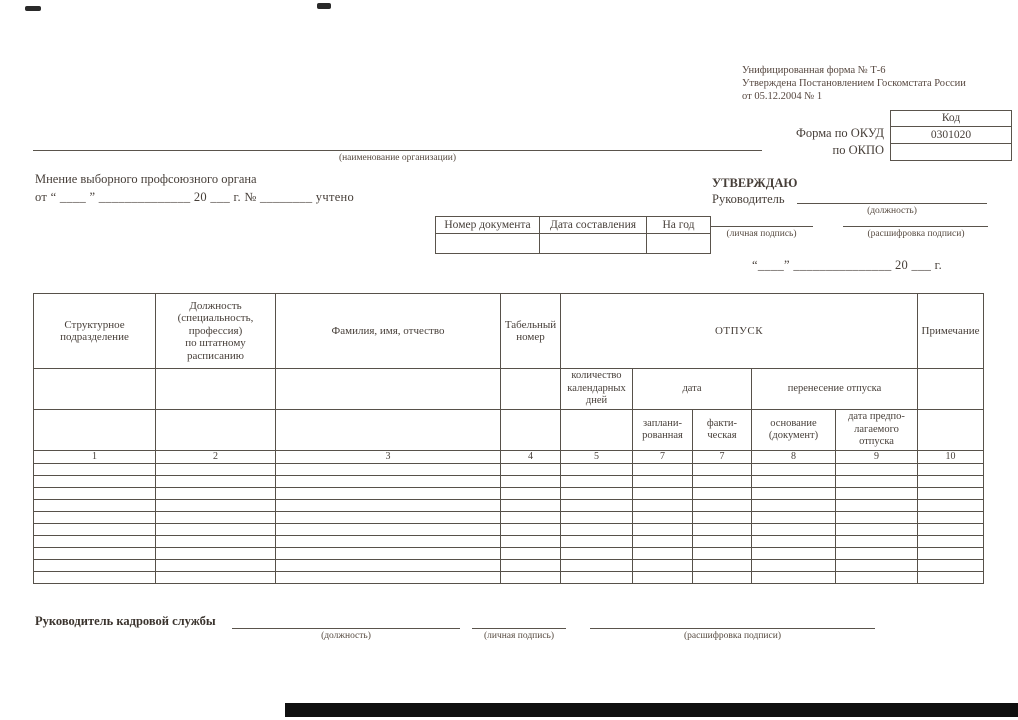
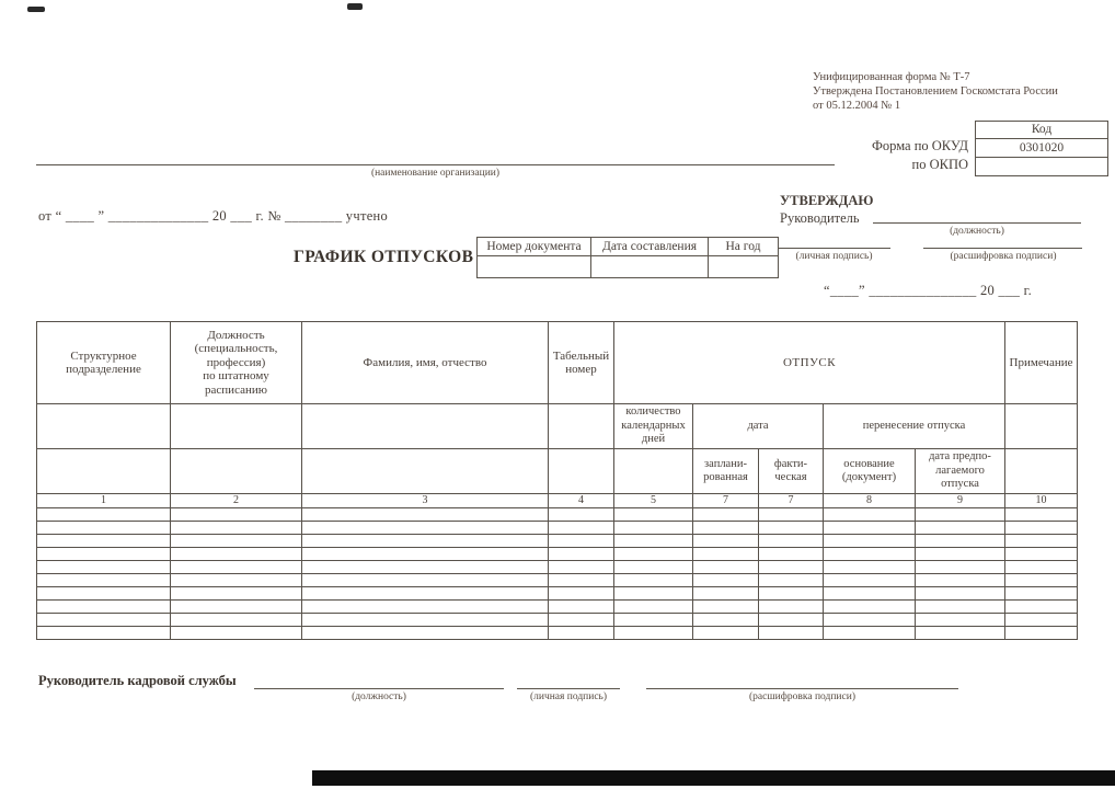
- Унифицированная форма № Т-6
+ Унифицированная форма № Т-7
  Утверждена Постановлением Госкомстата России
  от 05.12.2004 № 1
  Код
  0301020
  Форма по ОКУД
  по ОКПО
  (наименование организации)
- Мнение выборного профсоюзного органа
  от “ ____ ” ______________ 20 ___ г. № ________ учтено
+ ГРАФИК ОТПУСКОВ
  Номер документа	Дата составления	На год
  УТВЕРЖДАЮ
  Руководитель
  (должность)
  (личная подпись)
  (расшифровка подписи)
  “____” _______________ 20 ___ г.
  Структурное подразделение	Должность (специальность, профессия) по штатному расписанию	Фамилия, имя, отчество	Табельный номер	ОТПУСК	Примечание
  				количество календарных дней	дата	перенесение отпуска
  					заплани- рованная	факти- ческая	основание (документ)	дата предпо- лагаемого отпуска
  1	2	3	4	5	7	7	8	9	10
  Руководитель кадровой службы
  (должность)
  (личная подпись)
  (расшифровка подписи)
